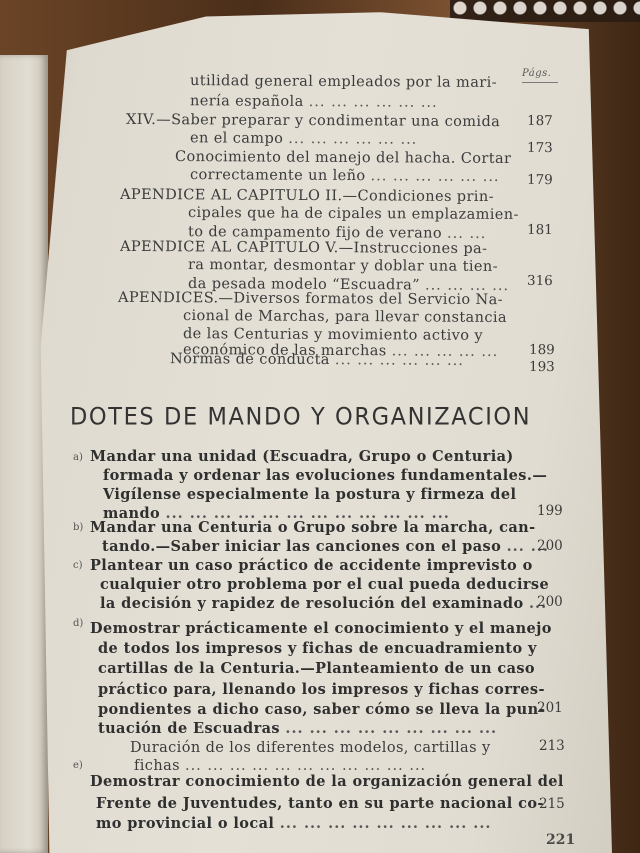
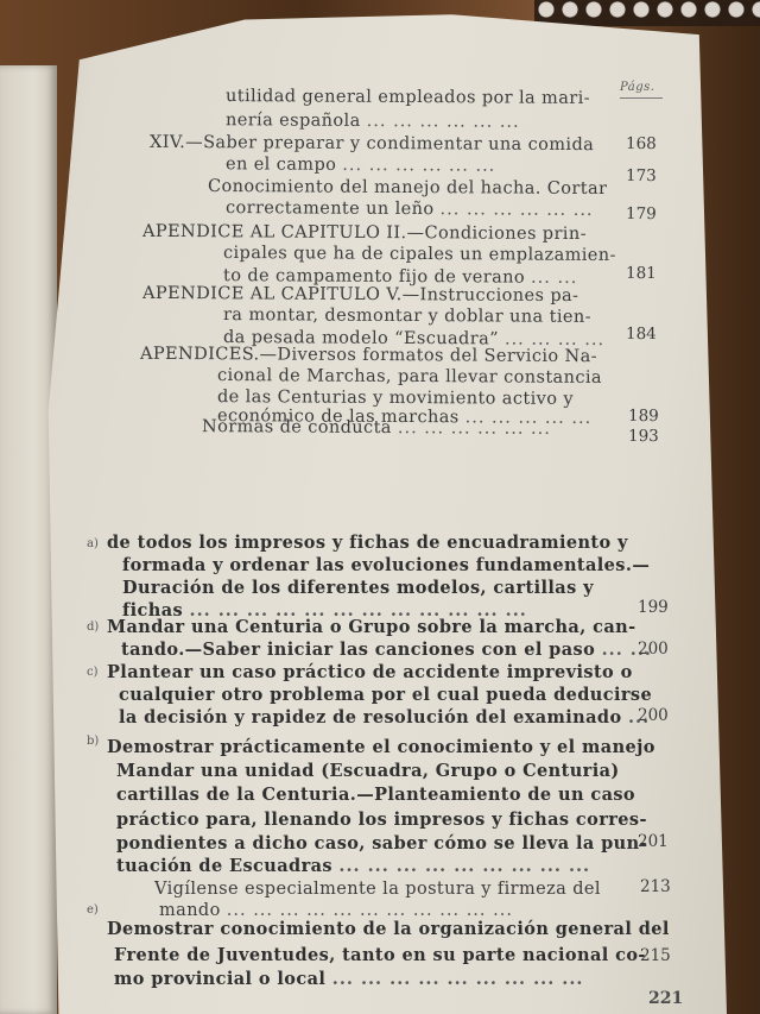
  Págs.
  utilidad general empleados por la mari-
  nería española ... ... ... ... ... ...
  XIV.—Saber preparar y condimentar una comida
- 187
+ 168
  en el campo ... ... ... ... ... ...
  Conocimiento del manejo del hacha. Cortar
  173
  correctamente un leño ... ... ... ... ... ...
  APENDICE AL CAPITULO II.—Condiciones prin-
  179
  cipales que ha de cipales un emplazamien-
  to de campamento fijo de verano ... ...
  APENDICE AL CAPITULO V.—Instrucciones pa-
  181
  ra montar, desmontar y doblar una tien-
  da pesada modelo “Escuadra” ... ... ... ...
  APENDICES.—Diversos formatos del Servicio Na-
- 316
+ 184
  cional de Marchas, para llevar constancia
  de las Centurias y movimiento activo y
  económico de las marchas ... ... ... ... ...
  Normas de conducta ... ... ... ... ... ...
  189
  193
- DOTES DE MANDO Y ORGANIZACION
  a)
- Mandar una unidad (Escuadra, Grupo o Centuria)
+ de todos los impresos y fichas de encuadramiento y
  formada y ordenar las evoluciones fundamentales.—
- Vigílense especialmente la postura y firmeza del
+ Duración de los diferentes modelos, cartillas y
- mando ... ... ... ... ... ... ... ... ... ... ... ...
+ fichas ... ... ... ... ... ... ... ... ... ... ... ...
  199
- b)
+ d)
  Mandar una Centuria o Grupo sobre la marcha, can-
  tando.—Saber iniciar las canciones con el paso ... ...
  200
  c)
  Plantear un caso práctico de accidente imprevisto o
  cualquier otro problema por el cual pueda deducirse
  la decisión y rapidez de resolución del examinado ...
  200
- d)
+ b)
  Demostrar prácticamente el conocimiento y el manejo
- de todos los impresos y fichas de encuadramiento y
+ Mandar una unidad (Escuadra, Grupo o Centuria)
  cartillas de la Centuria.—Planteamiento de un caso
  práctico para, llenando los impresos y fichas corres-
  pondientes a dicho caso, saber cómo se lleva la pun-
  tuación de Escuadras ... ... ... ... ... ... ... ... ...
  201
- Duración de los diferentes modelos, cartillas y
+ Vigílense especialmente la postura y firmeza del
- fichas ... ... ... ... ... ... ... ... ... ... ...
+ mando ... ... ... ... ... ... ... ... ... ... ...
  213
  e)
  Demostrar conocimiento de la organización general del
  Frente de Juventudes, tanto en su parte nacional co-
  mo provincial o local ... ... ... ... ... ... ... ... ...
  215
  221
